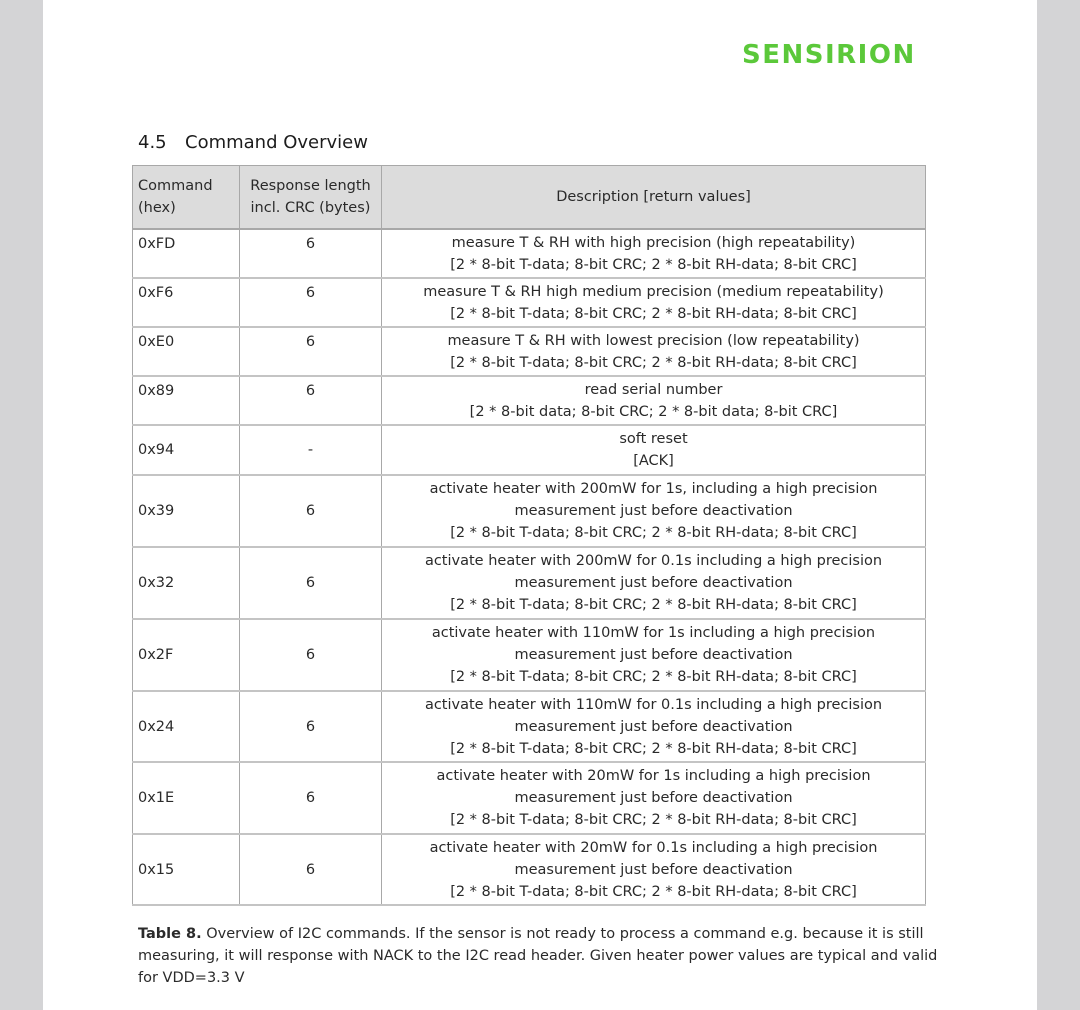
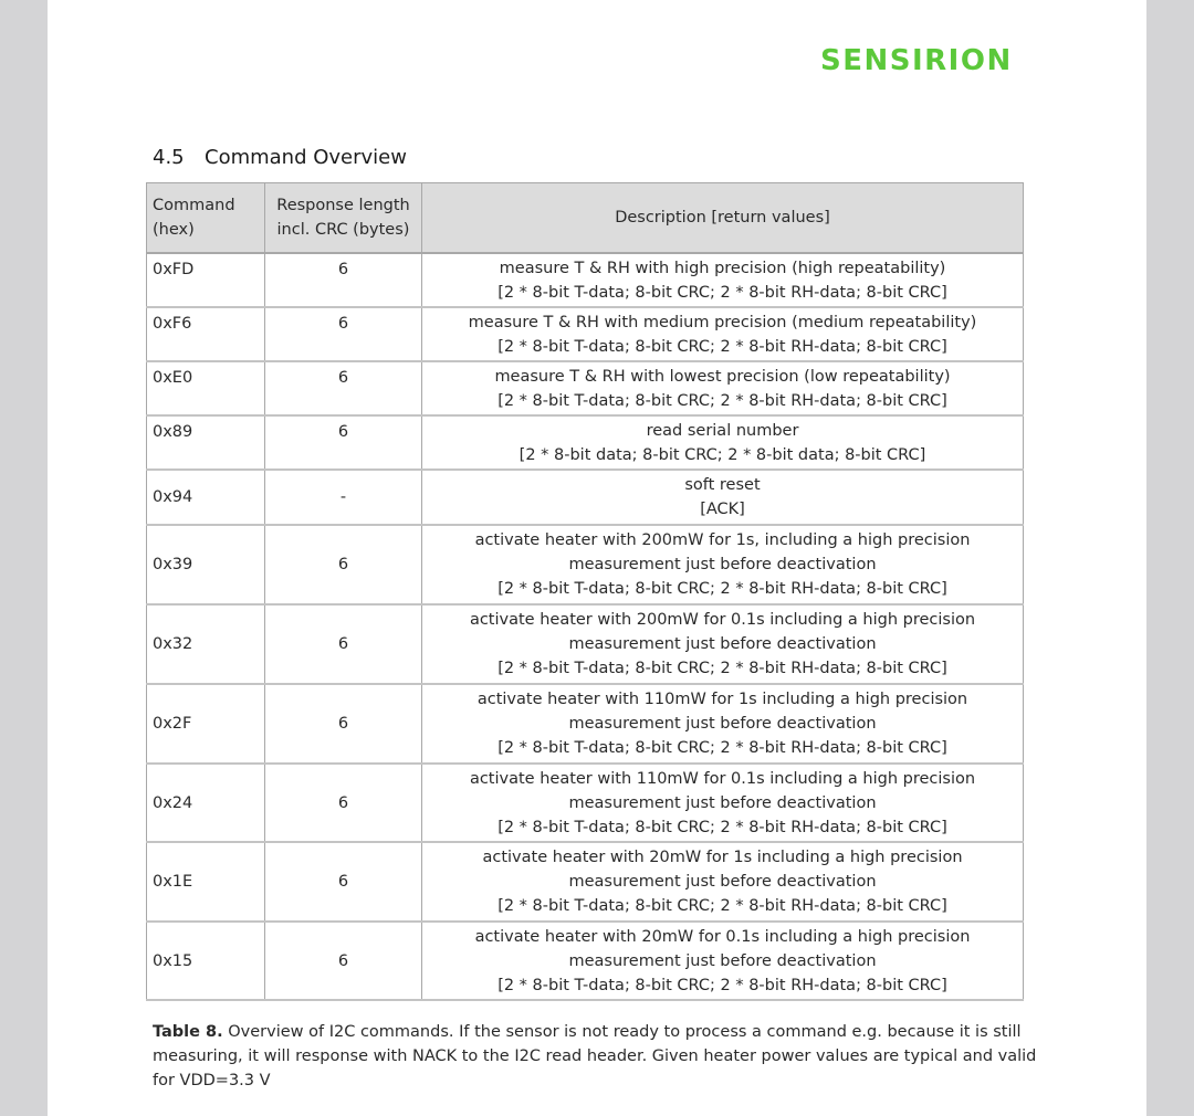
  SENSIRION
  4.5 Command Overview
  Command (hex)	Response length incl. CRC (bytes)	Description [return values]
  0xFD	6	measure T & RH with high precision (high repeatability)[2 * 8-bit T-data; 8-bit CRC; 2 * 8-bit RH-data; 8-bit CRC]
- 0xF6	6	measure T & RH high medium precision (medium repeatability)[2 * 8-bit T-data; 8-bit CRC; 2 * 8-bit RH-data; 8-bit CRC]
+ 0xF6	6	measure T & RH with medium precision (medium repeatability)[2 * 8-bit T-data; 8-bit CRC; 2 * 8-bit RH-data; 8-bit CRC]
  0xE0	6	measure T & RH with lowest precision (low repeatability)[2 * 8-bit T-data; 8-bit CRC; 2 * 8-bit RH-data; 8-bit CRC]
  0x89	6	read serial number[2 * 8-bit data; 8-bit CRC; 2 * 8-bit data; 8-bit CRC]
  0x94	-	soft reset[ACK]
  0x39	6	activate heater with 200mW for 1s, including a high precisionmeasurement just before deactivation[2 * 8-bit T-data; 8-bit CRC; 2 * 8-bit RH-data; 8-bit CRC]
  0x32	6	activate heater with 200mW for 0.1s including a high precisionmeasurement just before deactivation[2 * 8-bit T-data; 8-bit CRC; 2 * 8-bit RH-data; 8-bit CRC]
  0x2F	6	activate heater with 110mW for 1s including a high precisionmeasurement just before deactivation[2 * 8-bit T-data; 8-bit CRC; 2 * 8-bit RH-data; 8-bit CRC]
  0x24	6	activate heater with 110mW for 0.1s including a high precisionmeasurement just before deactivation[2 * 8-bit T-data; 8-bit CRC; 2 * 8-bit RH-data; 8-bit CRC]
  0x1E	6	activate heater with 20mW for 1s including a high precisionmeasurement just before deactivation[2 * 8-bit T-data; 8-bit CRC; 2 * 8-bit RH-data; 8-bit CRC]
  0x15	6	activate heater with 20mW for 0.1s including a high precisionmeasurement just before deactivation[2 * 8-bit T-data; 8-bit CRC; 2 * 8-bit RH-data; 8-bit CRC]
  Table 8. Overview of I2C commands. If the sensor is not ready to process a command e.g. because it is still measuring, it will response with NACK to the I2C read header. Given heater power values are typical and valid for VDD=3.3 V
